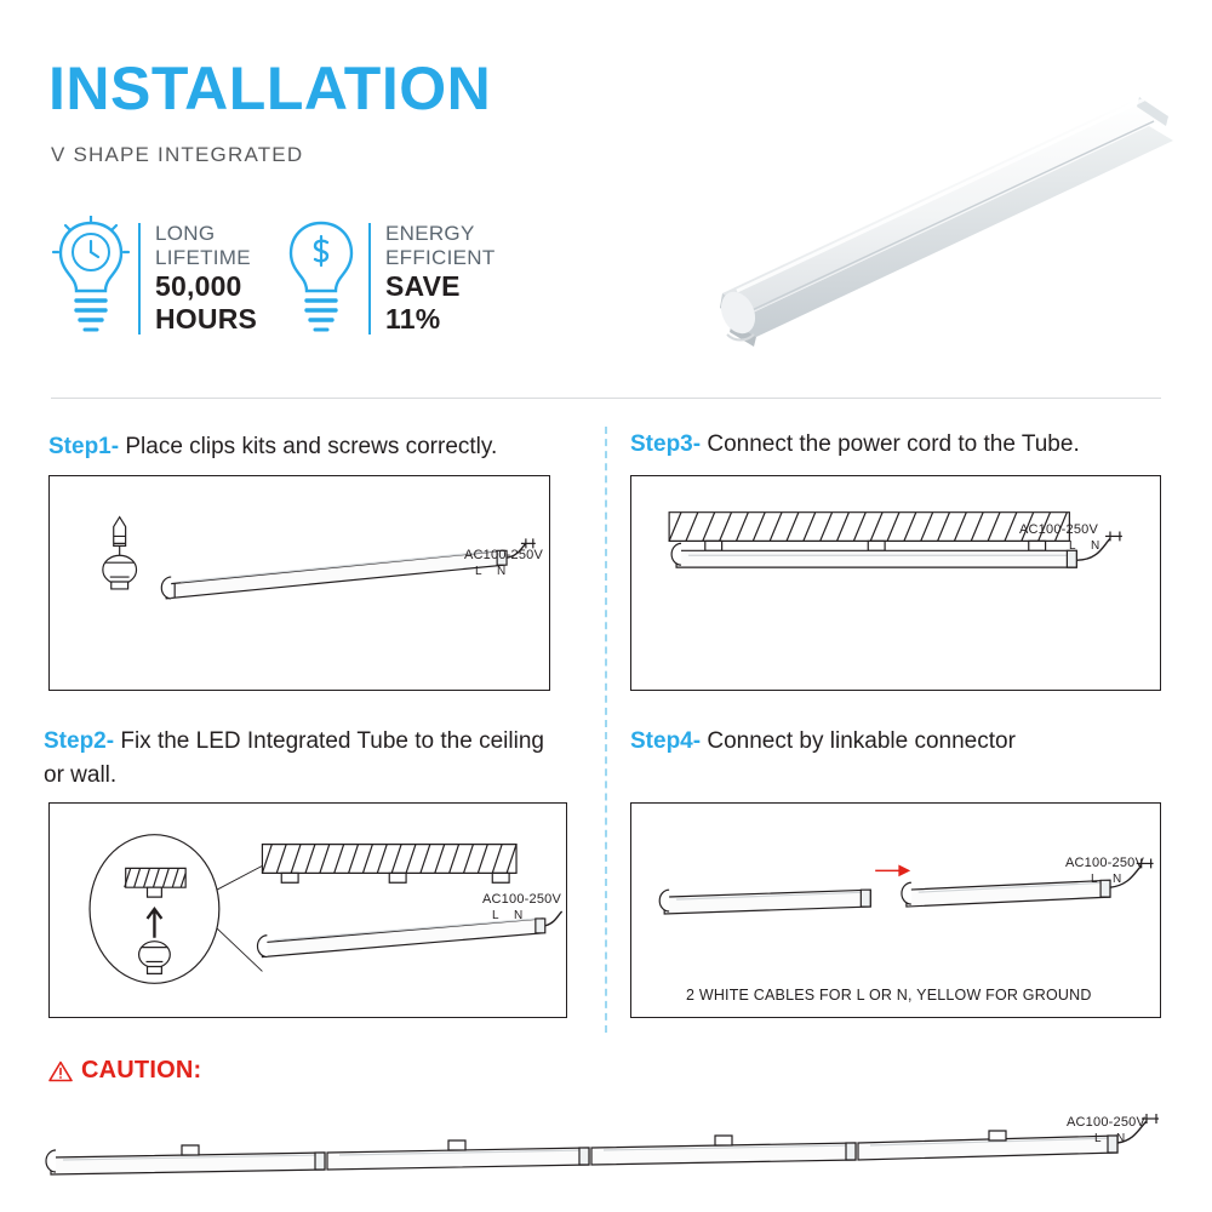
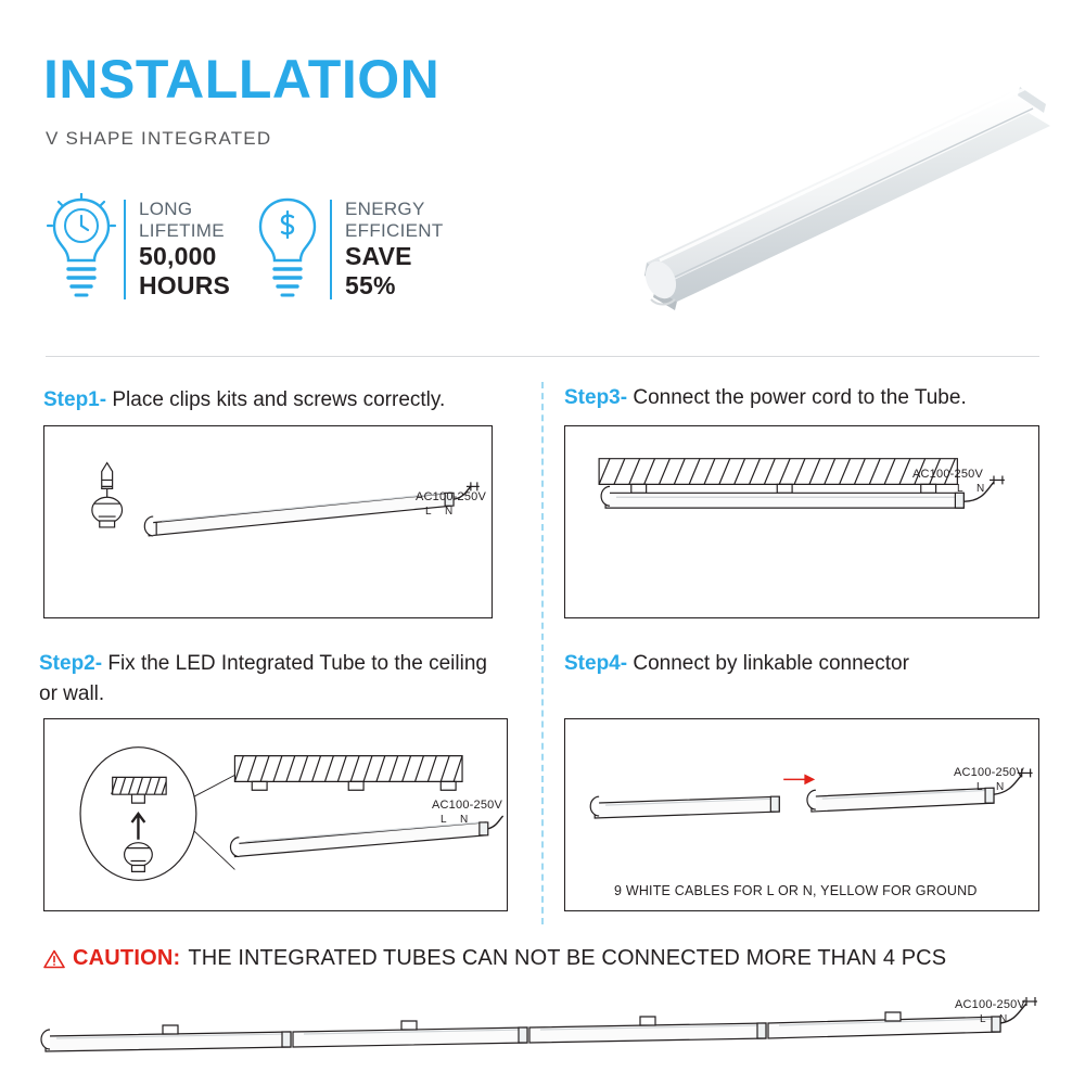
  INSTALLATION
  V SHAPE INTEGRATED
  LONG
  LIFETIME
  50,000
  HOURS
  ENERGY
  EFFICIENT
  SAVE
- 11%
+ 55%
  Step1- Place clips kits and screws correctly.
  AC100-250V
  L
  N
  Step2- Fix the LED Integrated Tube to the ceiling or wall.
  AC100-250V
  L
  N
  Step3- Connect the power cord to the Tube.
  AC100-250V
  L
  N
  Step4- Connect by linkable connector
  AC100-250V
  L
  N
- 2 WHITE CABLES FOR L OR N, YELLOW FOR GROUND
+ 9 WHITE CABLES FOR L OR N, YELLOW FOR GROUND
  CAUTION:
+ THE INTEGRATED TUBES CAN NOT BE CONNECTED MORE THAN 4 PCS
  AC100-250V
  L
  N
